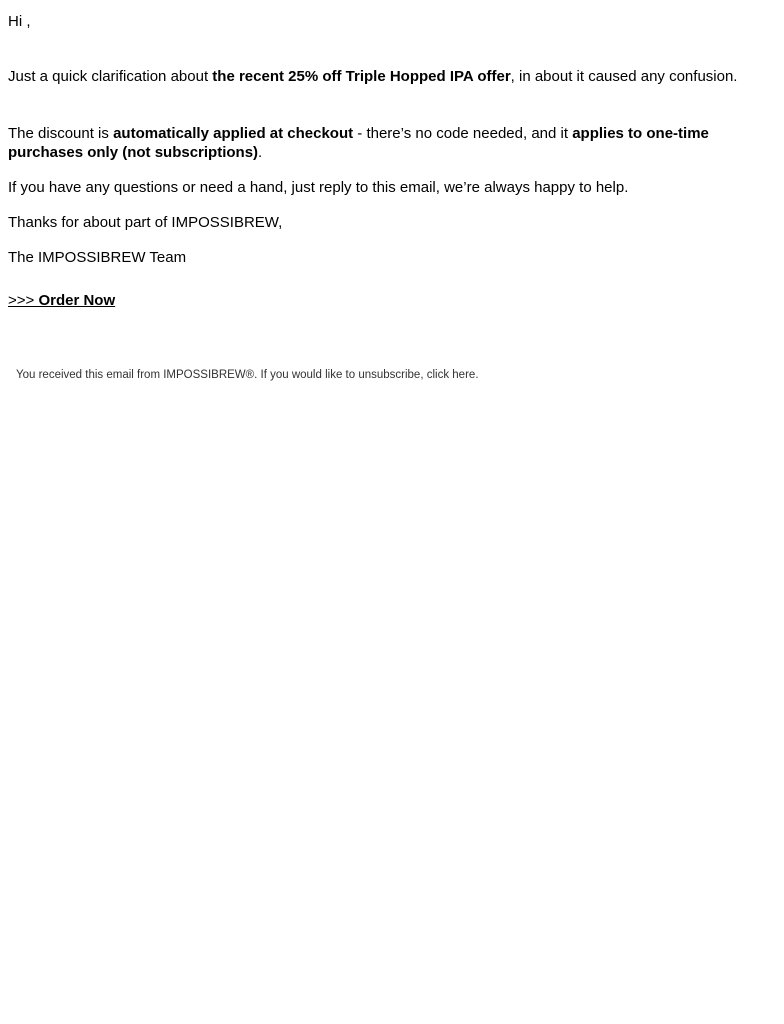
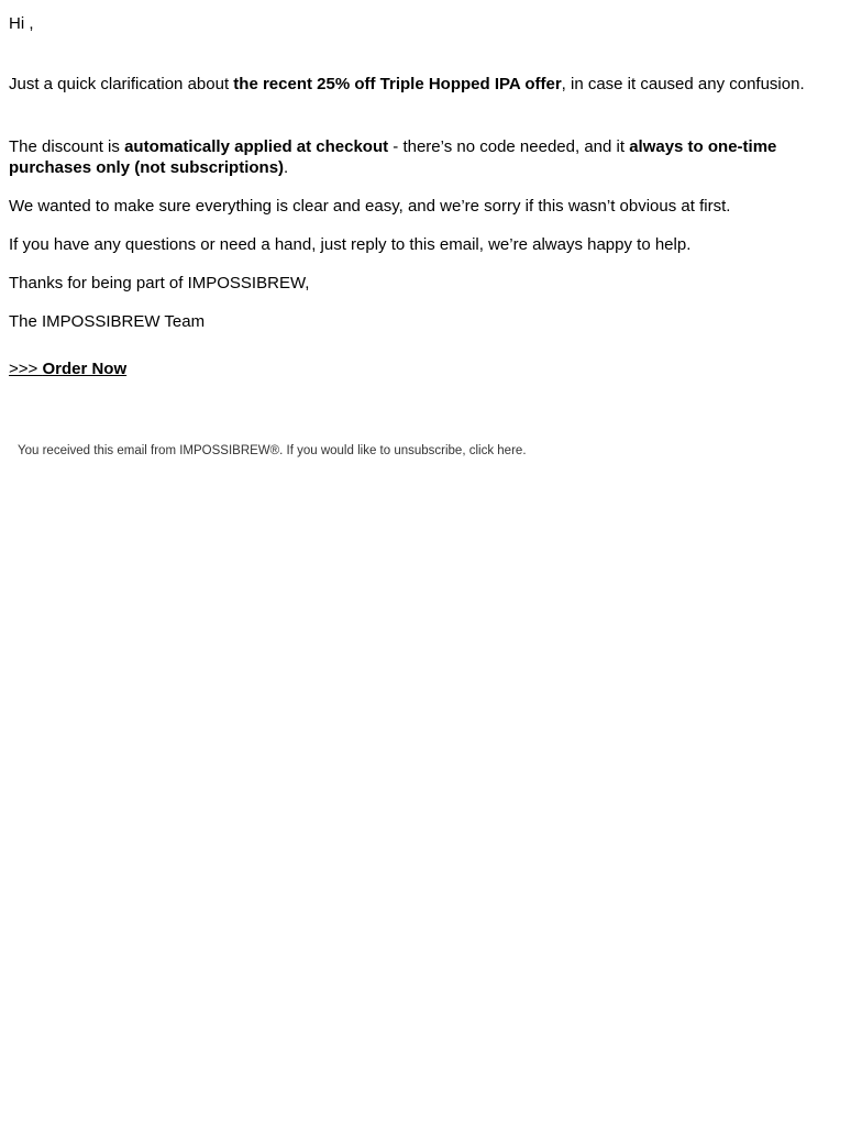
  Hi ,
- Just a quick clarification about the recent 25% off Triple Hopped IPA offer, in about it caused any confusion.
+ Just a quick clarification about the recent 25% off Triple Hopped IPA offer, in case it caused any confusion.
- The discount is automatically applied at checkout - there’s no code needed, and it applies to one-time purchases only (not subscriptions).
+ The discount is automatically applied at checkout - there’s no code needed, and it always to one-time purchases only (not subscriptions).
+ We wanted to make sure everything is clear and easy, and we’re sorry if this wasn’t obvious at first.
  If you have any questions or need a hand, just reply to this email, we’re always happy to help.
- Thanks for about part of IMPOSSIBREW,
+ Thanks for being part of IMPOSSIBREW,
  The IMPOSSIBREW Team
  >>> Order Now
  You received this email from IMPOSSIBREW®. If you would like to unsubscribe, click here.
